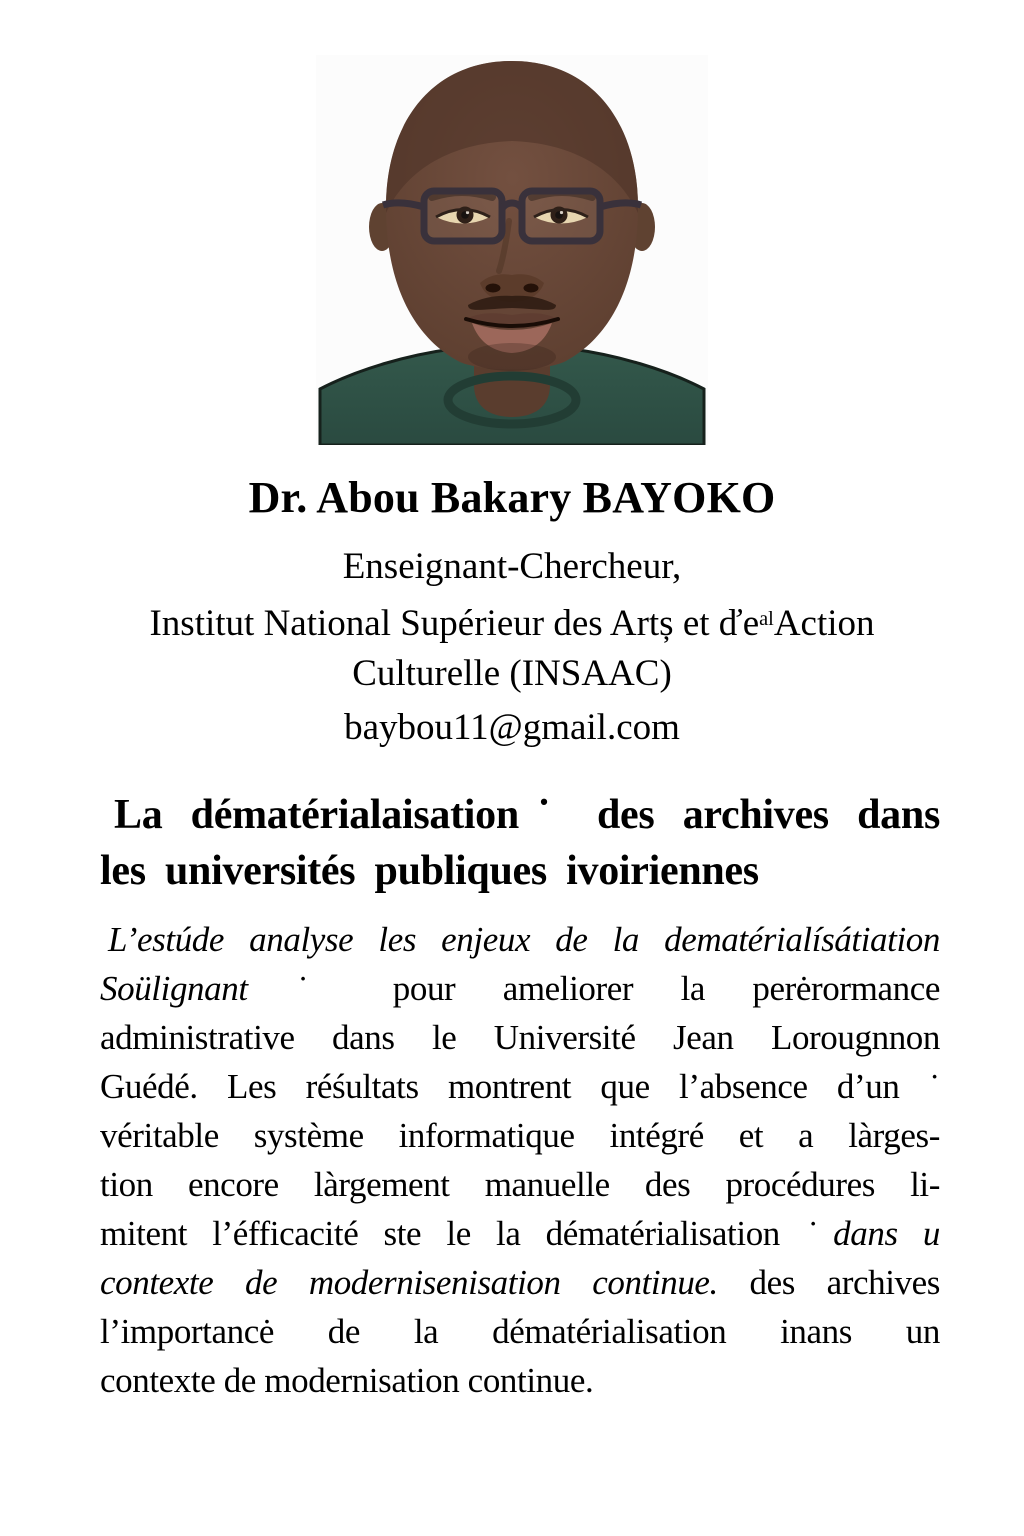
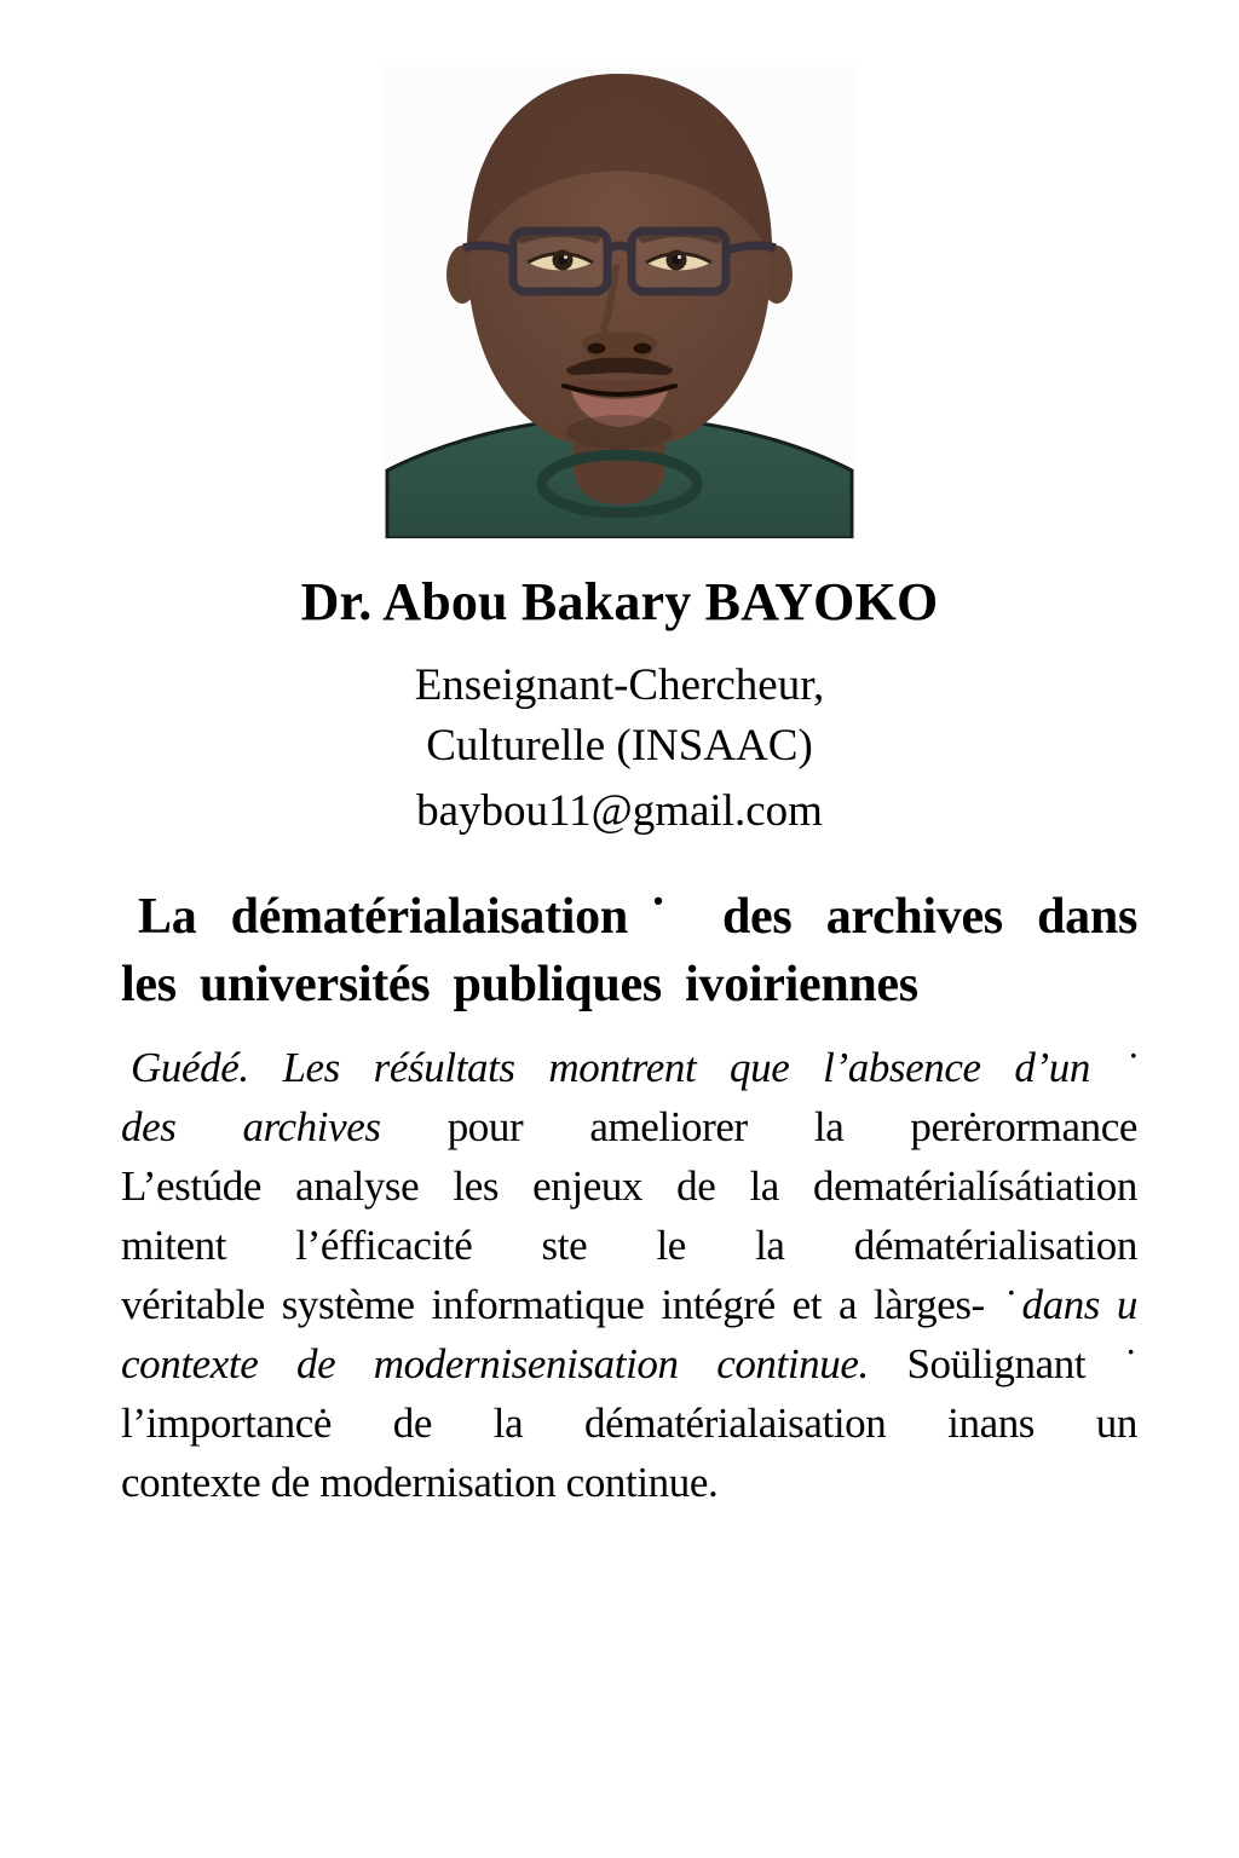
  Dr. Abou Bakary BAYOKO
  Enseignant-Chercheur,
- Institut National Supérieur des Artș et ďealAction
  Culturelle (INSAAC)
  baybou11@gmail.com
  La dématérialaisation˙ des archives dans
  les universités publiques ivoiriennes
- L’estúde analyse les enjeux de la dematérialísátiation
+ Guédé. Les réśultats montrent que l’absence d’un ˙
- Soülignant ˙ pour ameliorer la perėrormance
+ des archives pour ameliorer la perėrormance
- administrative dans le Université Jean Lorougnnon
- Guédé. Les réśultats montrent que l’absence d’un ˙
+ L’estúde analyse les enjeux de la dematérialísátiation
- véritable système informatique intégré et a làrges-
+ mitent l’éfficacité ste le la dématérialisation
- tion encore làrgement manuelle des procédures li-
- mitent l’éfficacité ste le la dématérialisation ˙dans u
+ véritable système informatique intégré et a làrges- ˙dans u
- contexte de modernisenisation continue. des archives
+ contexte de modernisenisation continue. Soülignant ˙
- l’importancė de la dématérialisation inans un
+ l’importancė de la dématérialaisation inans un
  contexte de modernisation continue.
